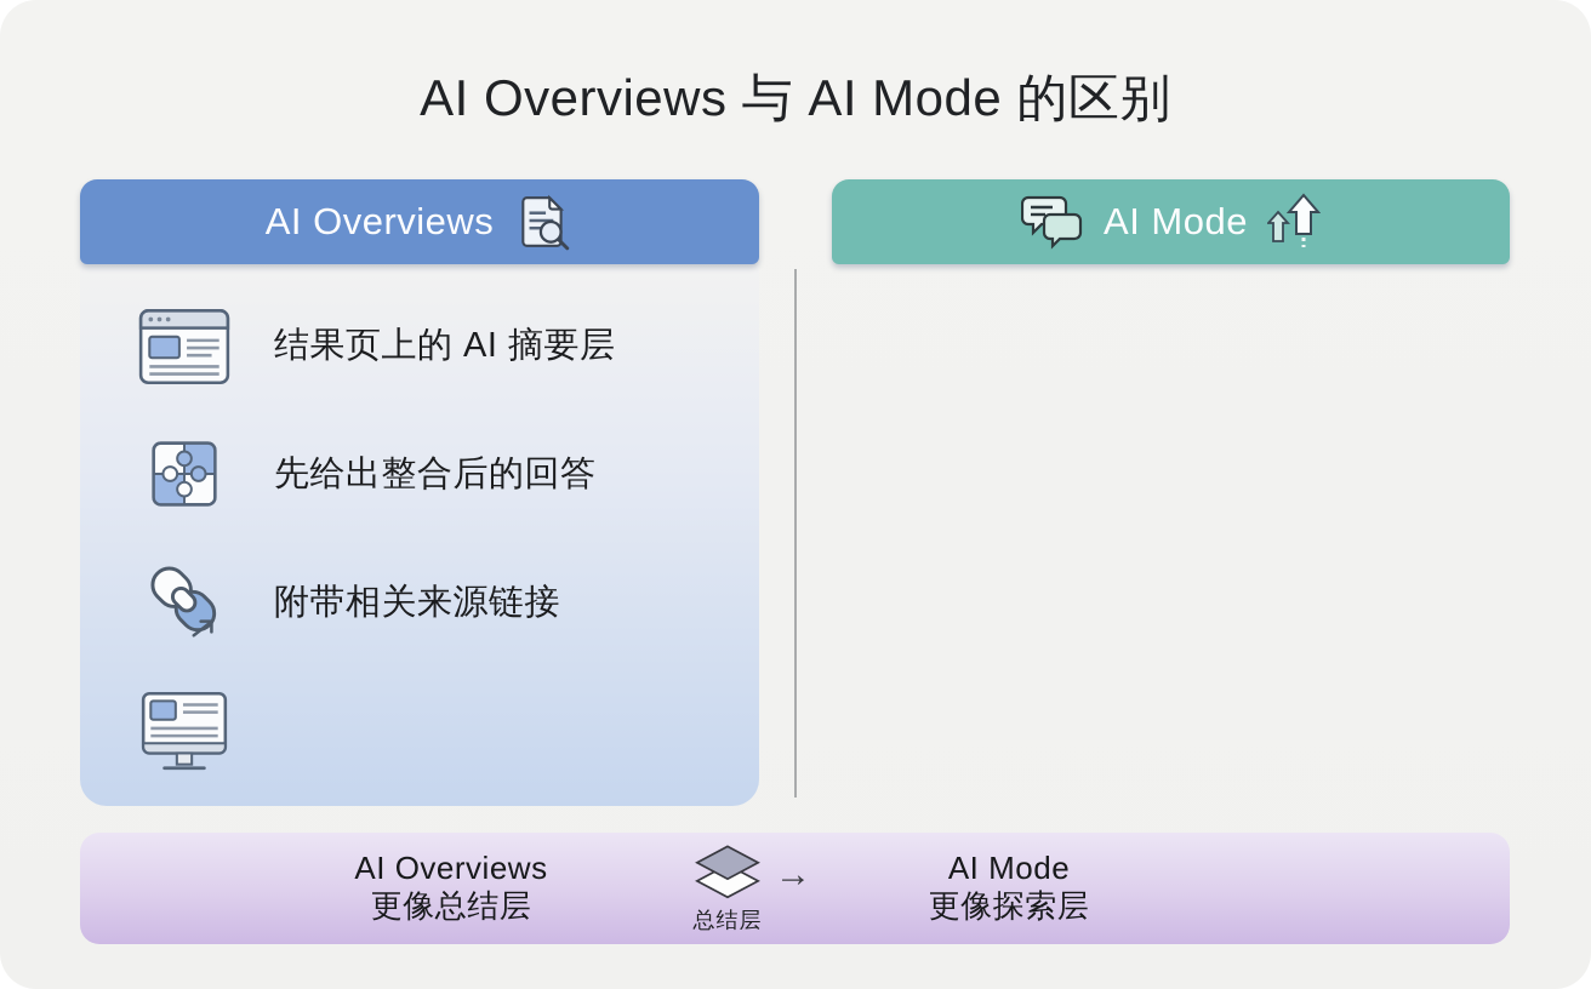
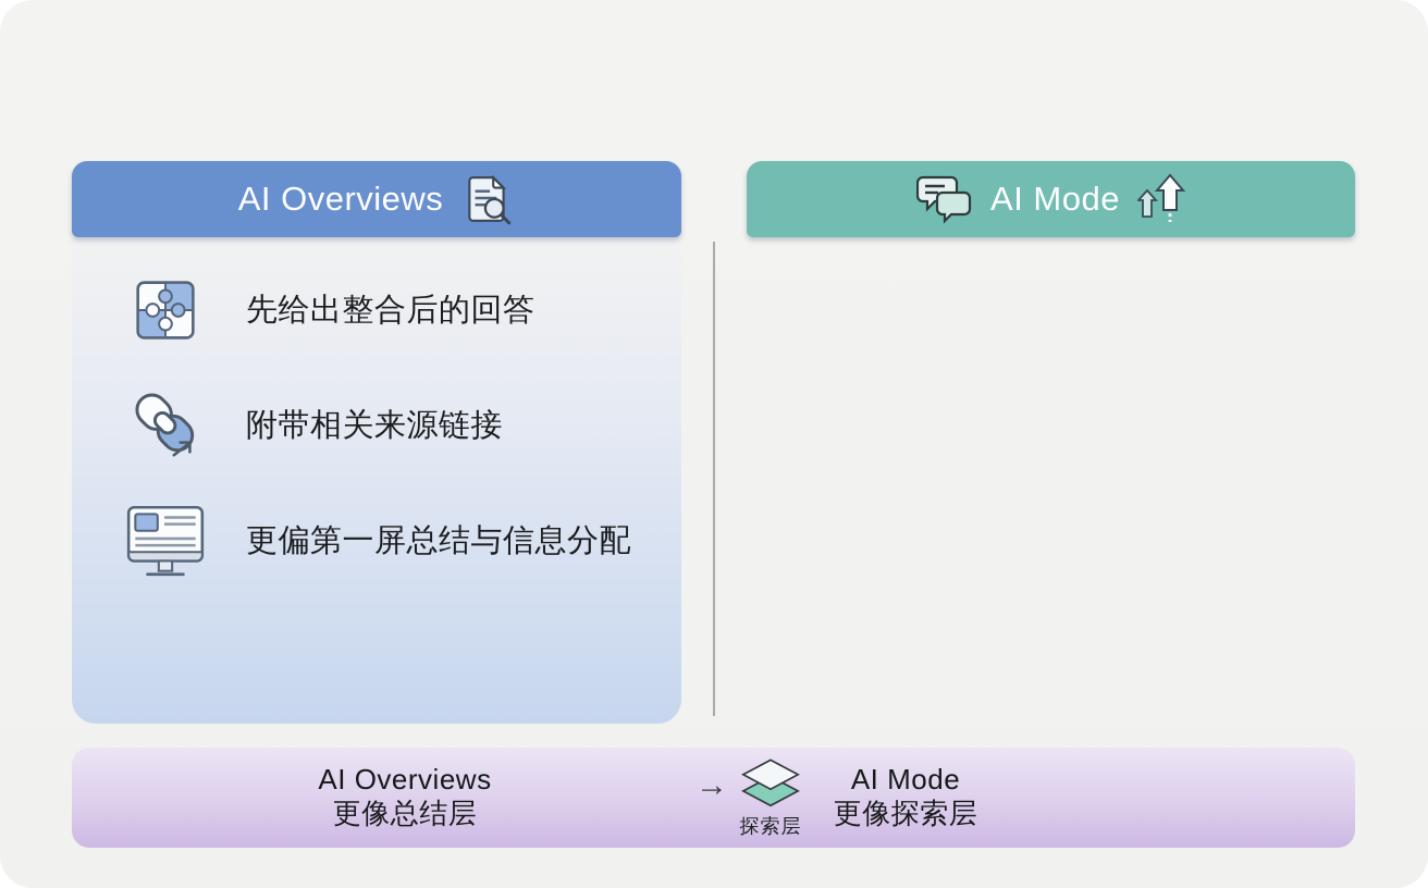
- AI Overviews 与 AI Mode 的区别
  AI Overviews
  AI Mode
- 结果页上的 AI 摘要层
  先给出整合后的回答
  附带相关来源链接
+ 更偏第一屏总结与信息分配
  AI Overviews
  更像总结层
- 总结层
  →
+ 探索层
  AI Mode
  更像探索层
